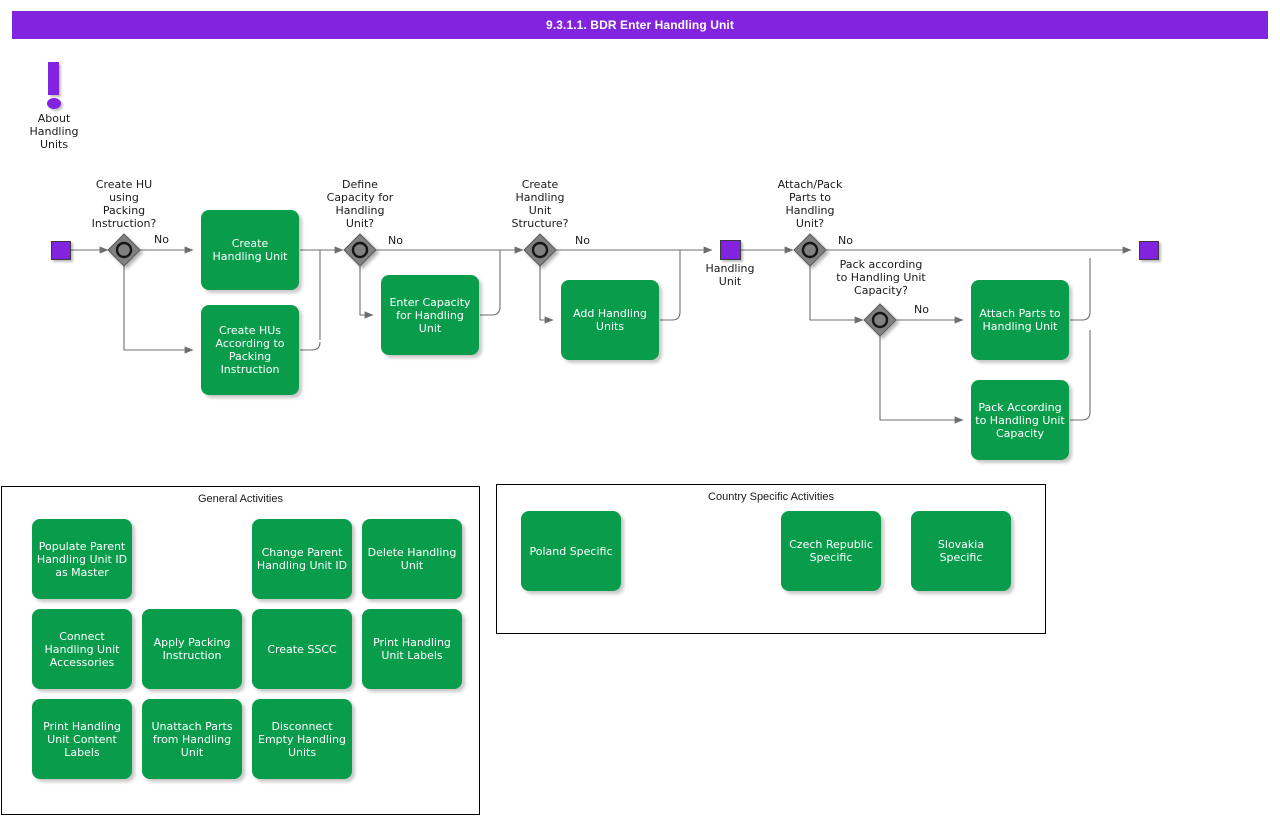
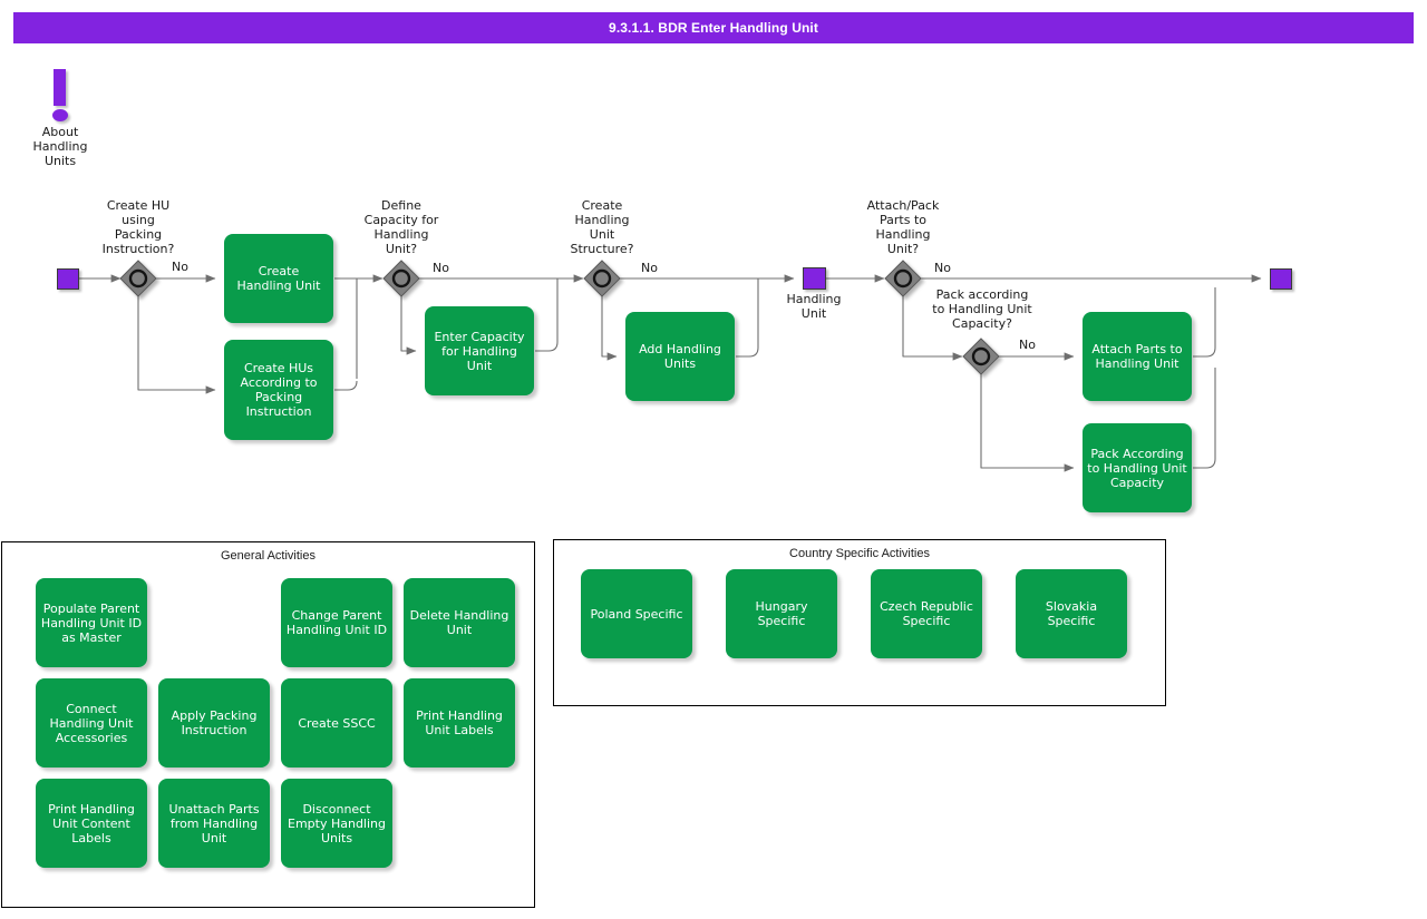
  9.3.1.1. BDR Enter Handling Unit
  About
  Handling
  Units
  Handling
  Unit
  Create HU
  using
  Packing
  Instruction?
  No
  Define
  Capacity for
  Handling
  Unit?
  No
  Create
  Handling
  Unit
  Structure?
  No
  Attach/Pack
  Parts to
  Handling
  Unit?
  No
  Pack according
  to Handling Unit
  Capacity?
  No
  Create
  Handling Unit
  Create HUs
  According to
  Packing
  Instruction
  Enter Capacity
  for Handling Unit
  Add Handling
  Units
  Attach Parts to
  Handling Unit
  Pack According
  to Handling Unit
  Capacity
  General Activities
  Populate Parent
  Handling Unit ID
  as Master
  Change Parent
  Handling Unit ID
  Delete Handling
  Unit
  Connect
  Handling Unit
  Accessories
  Apply Packing
  Instruction
  Create SSCC
  Print Handling
  Unit Labels
  Print Handling
  Unit Content
  Labels
  Unattach Parts
  from Handling
  Unit
  Disconnect
  Empty Handling
  Units
  Country Specific Activities
  Poland Specific
+ Hungary Specific
  Czech Republic
  Specific
  Slovakia
  Specific
